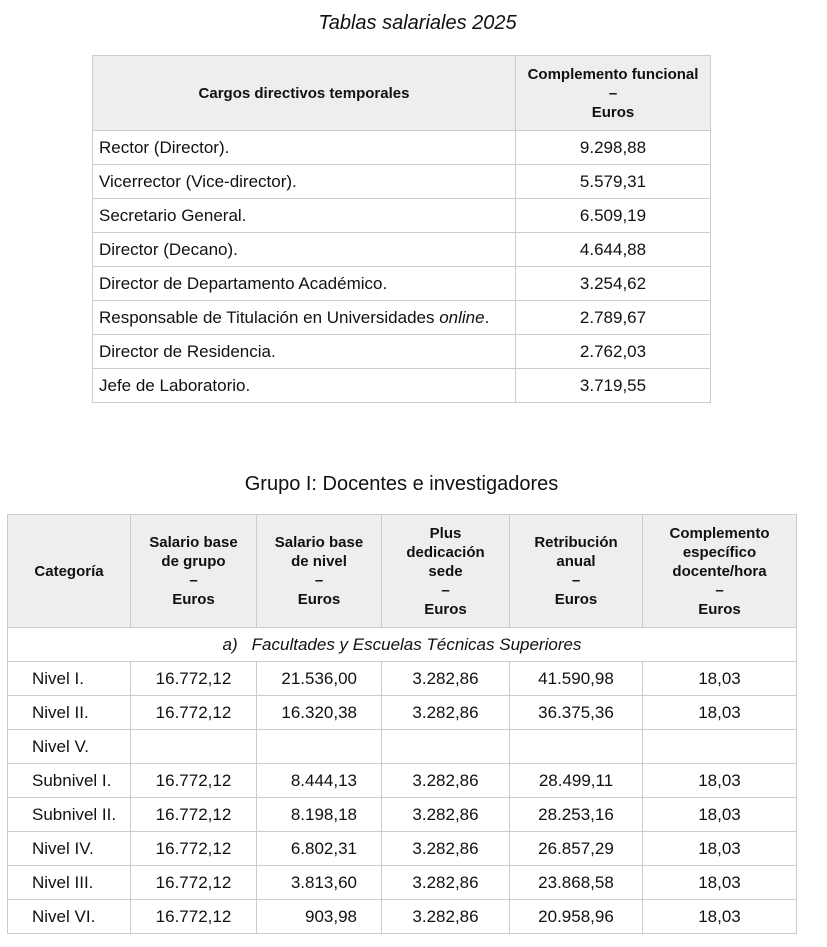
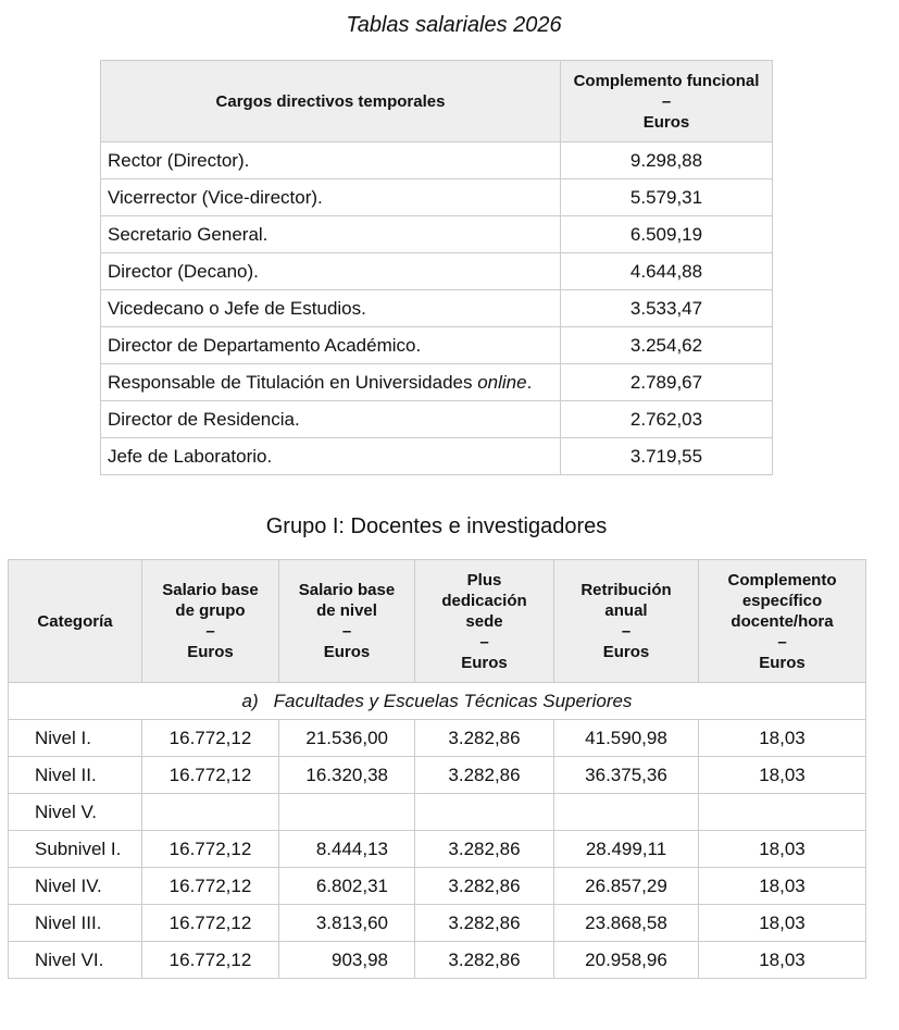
- Tablas salariales 2025
+ Tablas salariales 2026
  Cargos directivos temporales	Complemento funcional – Euros
  Rector (Director).	9.298,88
  Vicerrector (Vice-director).	5.579,31
  Secretario General.	6.509,19
  Director (Decano).	4.644,88
+ Vicedecano o Jefe de Estudios.	3.533,47
  Director de Departamento Académico.	3.254,62
  Responsable de Titulación en Universidades online.	2.789,67
  Director de Residencia.	2.762,03
  Jefe de Laboratorio.	3.719,55
  Grupo I: Docentes e investigadores
  Categoría	Salario basede grupo–Euros	Salario basede nivel–Euros	Plusdedicaciónsede–Euros	Retribuciónanual–Euros	Complementoespecíficodocente/hora–Euros
  a) Facultades y Escuelas Técnicas Superiores
  Nivel I.	16.772,12	21.536,00	3.282,86	41.590,98	18,03
  Nivel II.	16.772,12	16.320,38	3.282,86	36.375,36	18,03
  Nivel V.
  Subnivel I.	16.772,12	8.444,13	3.282,86	28.499,11	18,03
- Subnivel II.	16.772,12	8.198,18	3.282,86	28.253,16	18,03
  Nivel IV.	16.772,12	6.802,31	3.282,86	26.857,29	18,03
  Nivel III.	16.772,12	3.813,60	3.282,86	23.868,58	18,03
  Nivel VI.	16.772,12	903,98	3.282,86	20.958,96	18,03
